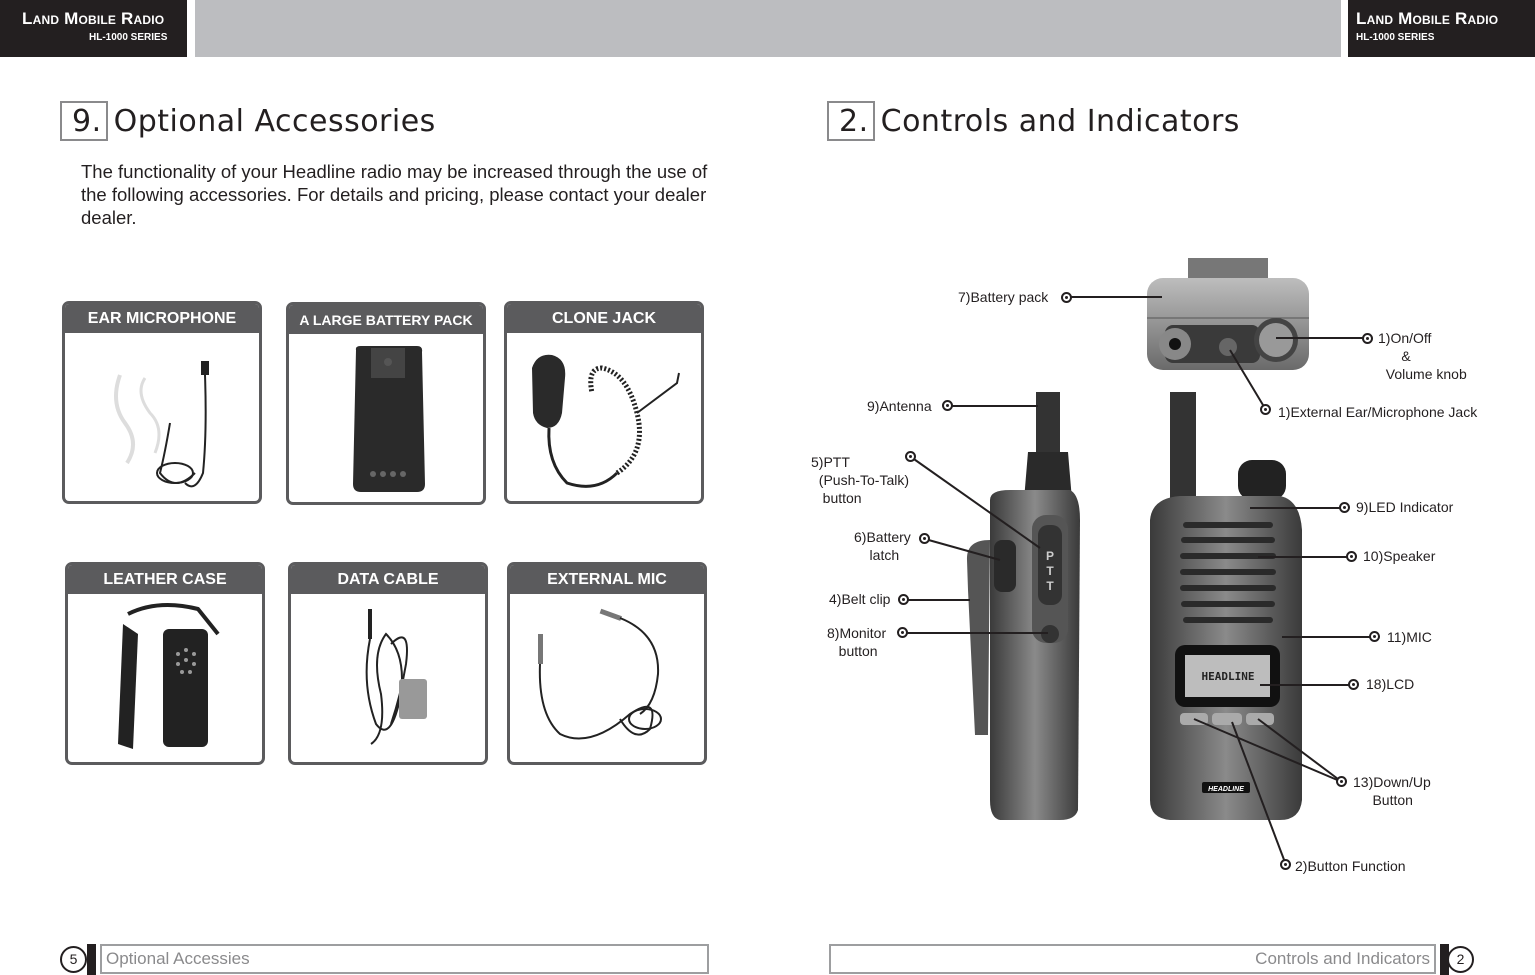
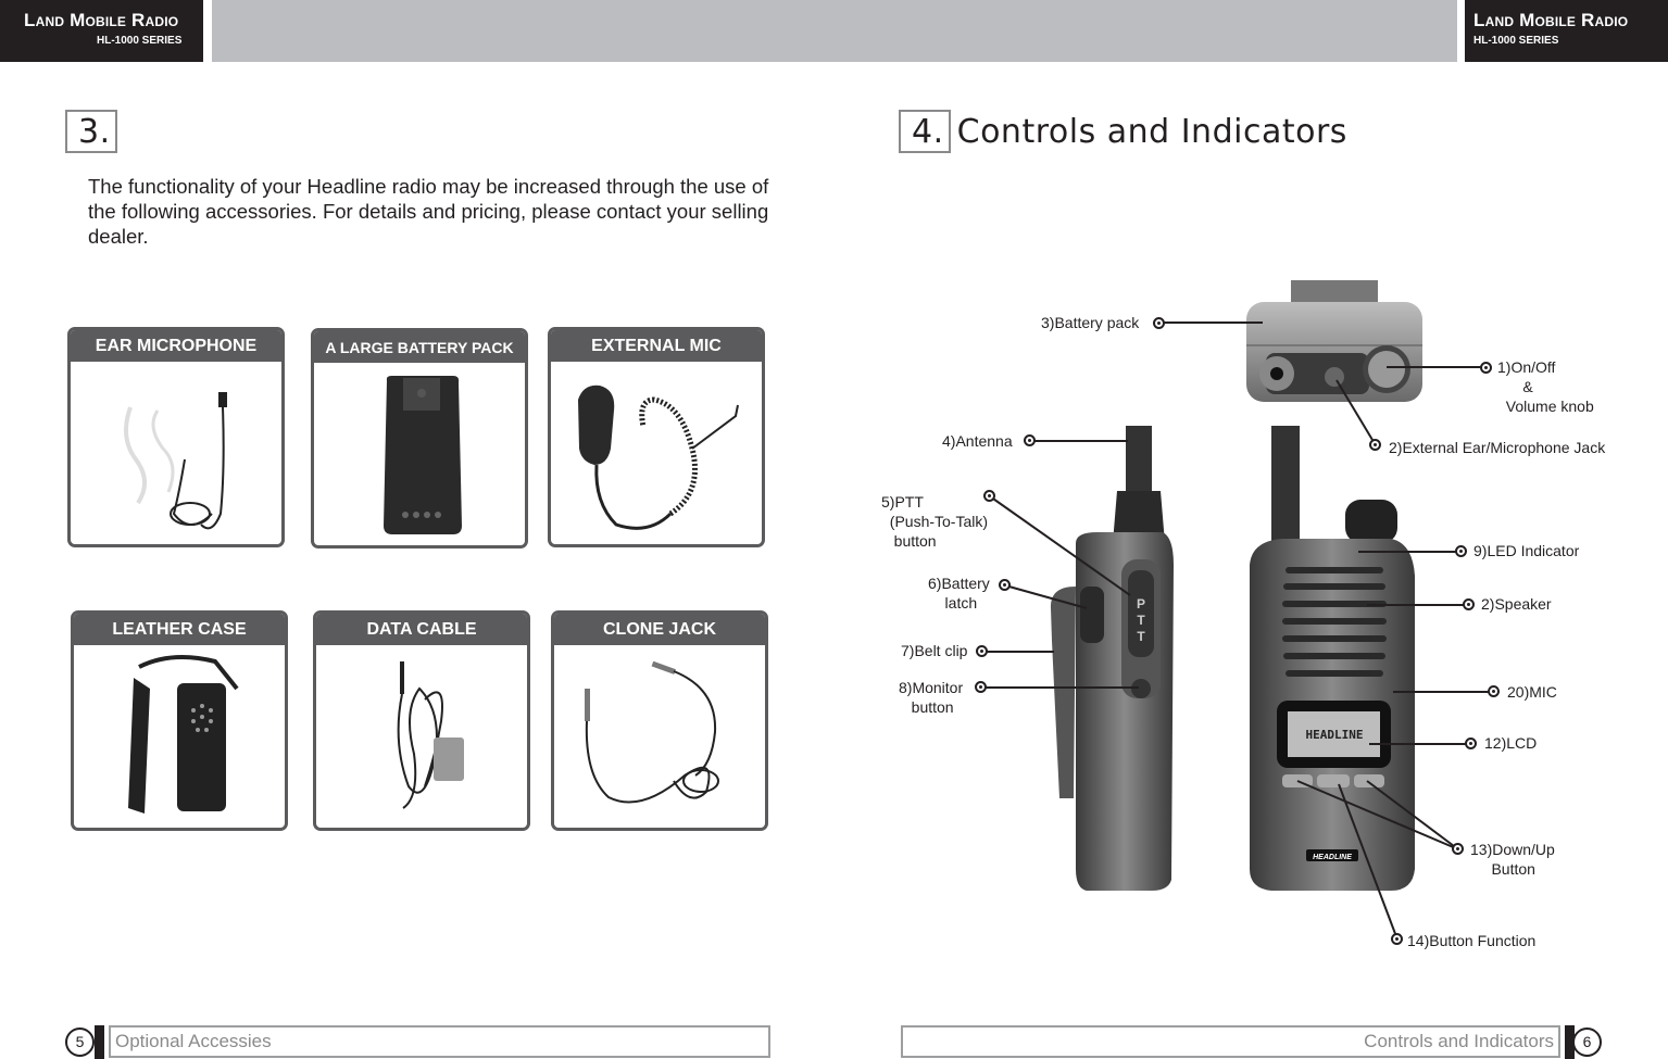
  Land Mobile Radio
  HL-1000 SERIES
  Land Mobile Radio
  HL-1000 SERIES
- 9.
+ 3.
- Optional Accessories
- The functionality of your Headline radio may be increased through the use of the following accessories. For details and pricing, please contact your dealer dealer.
+ The functionality of your Headline radio may be increased through the use of the following accessories. For details and pricing, please contact your selling dealer.
  EAR MICROPHONE
  A LARGE BATTERY PACK
- CLONE JACK
+ EXTERNAL MIC
  LEATHER CASE
  DATA CABLE
- EXTERNAL MIC
+ CLONE JACK
  5
  Optional Accessies
- 2.
+ 4.
  Controls and Indicators
  P
  T
  T
  HEADLINE
  1)On/Off
  &
  Volume knob
- 1)External Ear/Microphone Jack
+ 2)External Ear/Microphone Jack
- 7)Battery pack
+ 3)Battery pack
- 9)Antenna
+ 4)Antenna
  5)PTT
  (Push-To-Talk)
  button
  6)Battery
  latch
- 4)Belt clip
+ 7)Belt clip
  8)Monitor
  button
  9)LED Indicator
- 10)Speaker
+ 2)Speaker
- 11)MIC
+ 20)MIC
- 18)LCD
+ 12)LCD
  13)Down/Up
  Button
- 2)Button Function
+ 14)Button Function
  Controls and Indicators
- 2
+ 6
